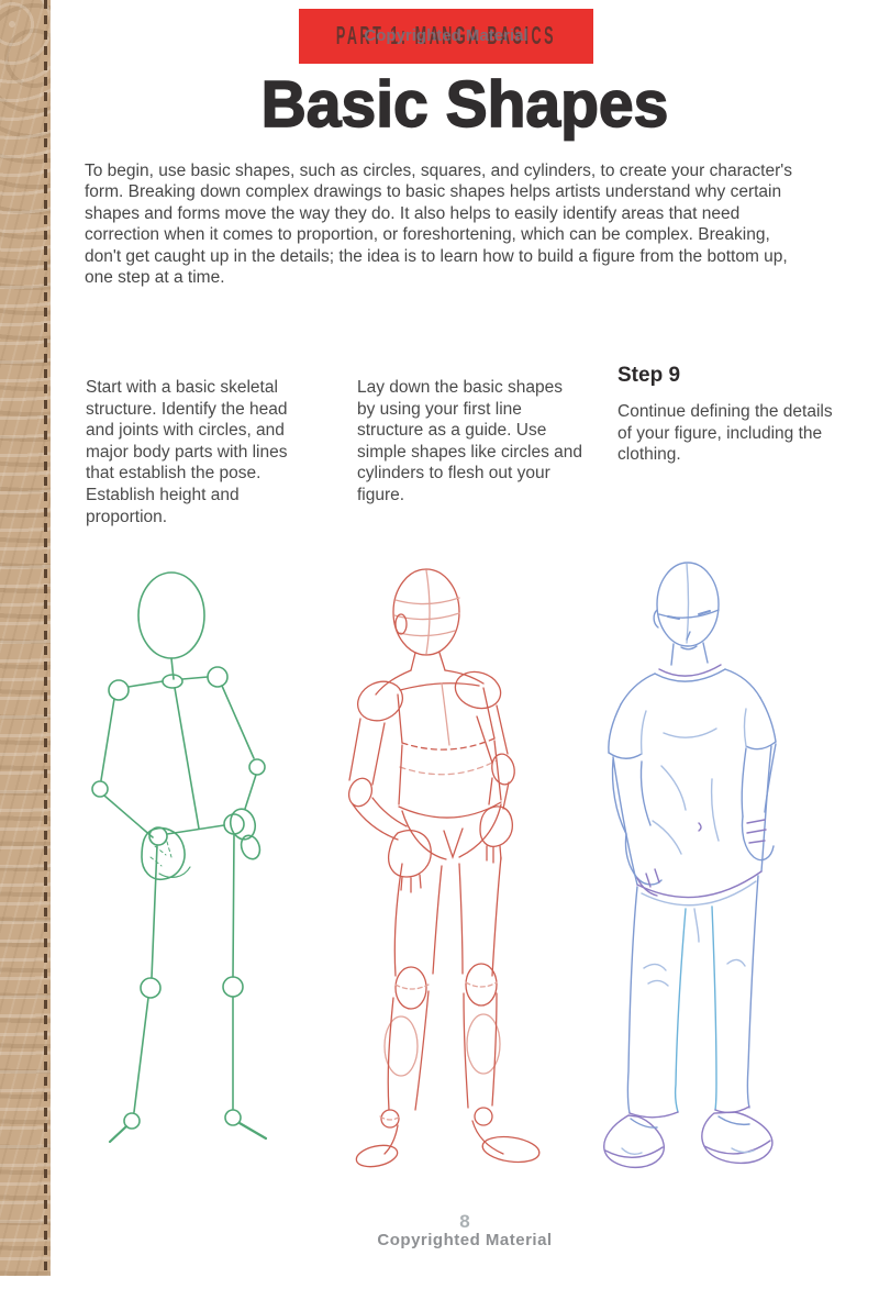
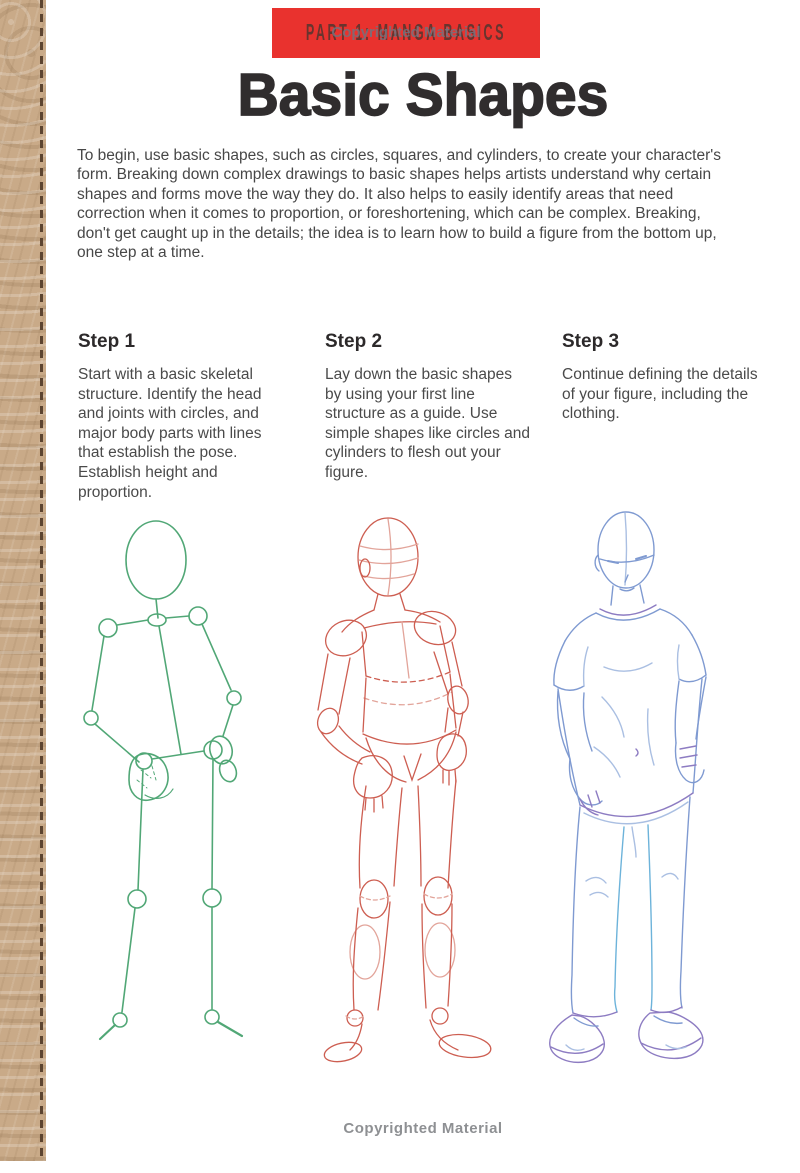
  PART 1: MANGA BASICS
  Copyrighted Material
  Basic Shapes
  To begin, use basic shapes, such as circles, squares, and cylinders, to create your character's form. Breaking down complex drawings to basic shapes helps artists understand why certain shapes and forms move the way they do. It also helps to easily identify areas that need correction when it comes to proportion, or foreshortening, which can be complex. Breaking, don't get caught up in the details; the idea is to learn how to build a figure from the bottom up, one step at a time.
+ Step 1
  Start with a basic skeletal structure. Identify the head and joints with circles, and major body parts with lines that establish the pose. Establish height and proportion.
+ Step 2
  Lay down the basic shapes by using your first line structure as a guide. Use simple shapes like circles and cylinders to flesh out your figure.
- Step 9
+ Step 3
  Continue defining the details of your figure, including the clothing.
- 8
  Copyrighted Material
